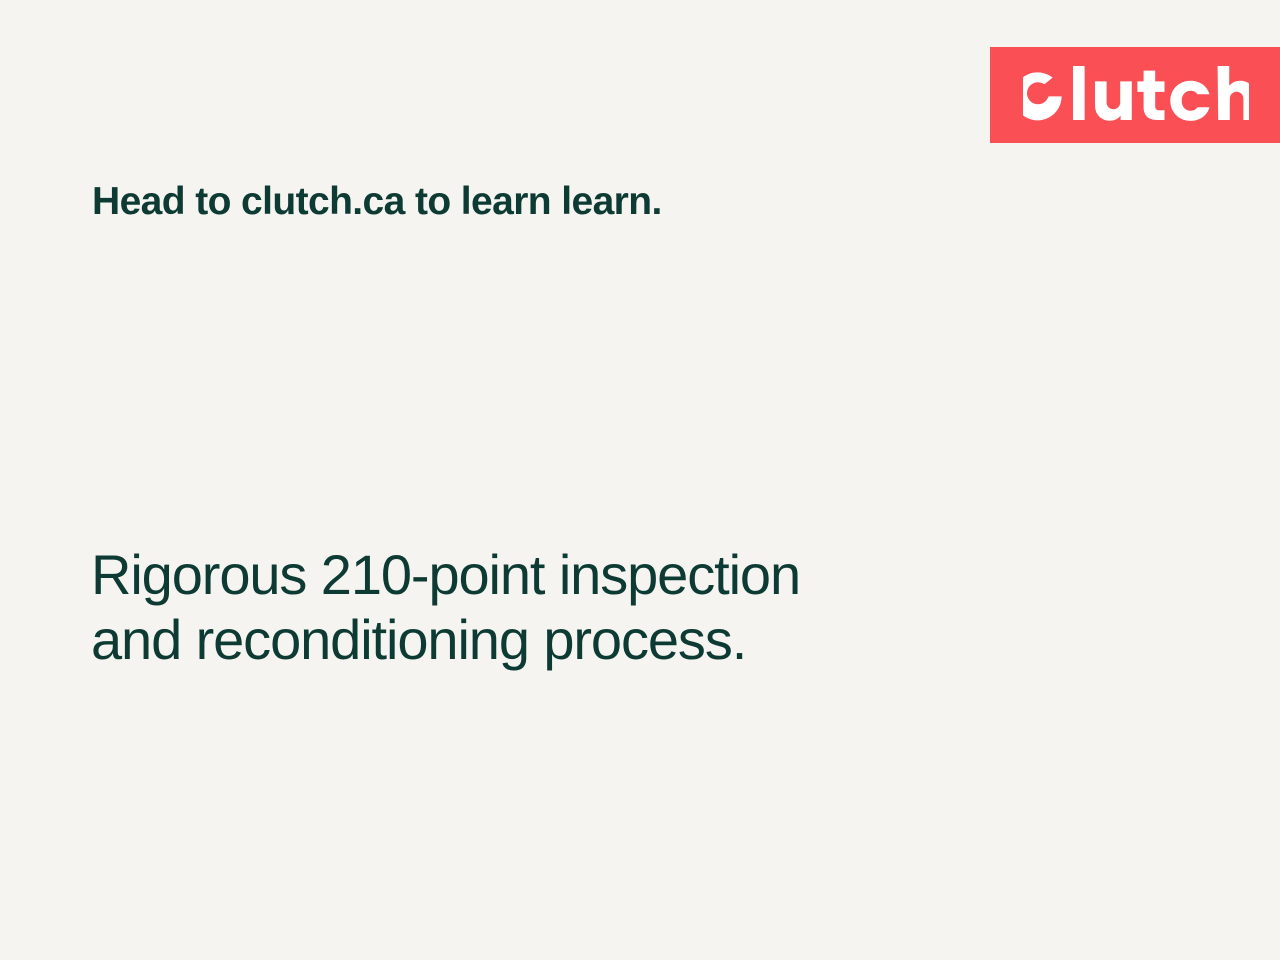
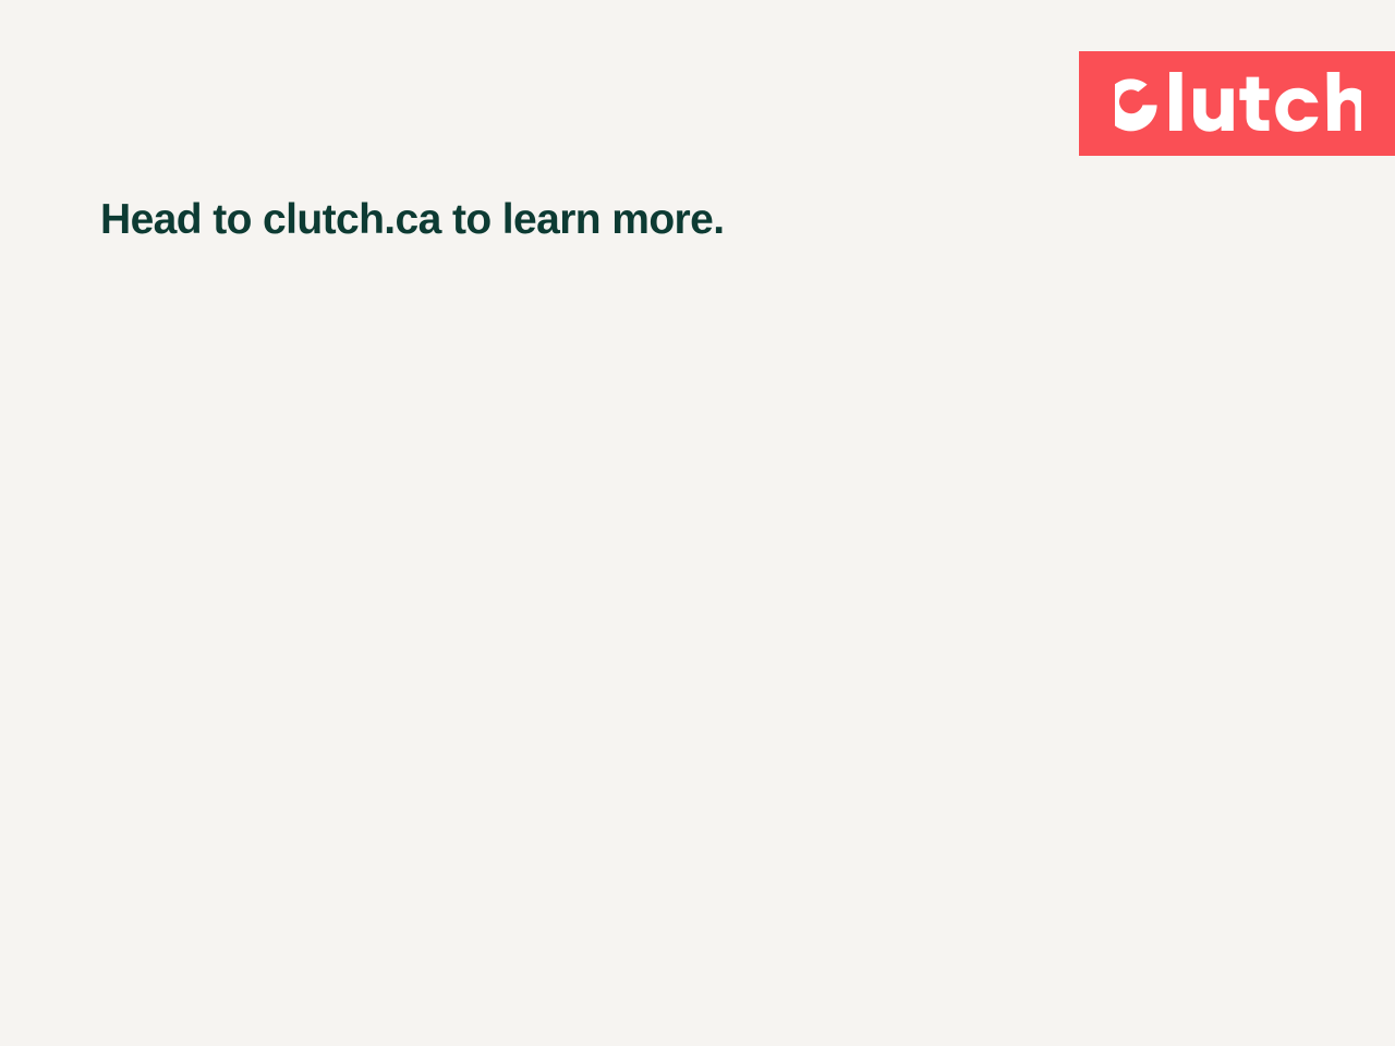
- Head to clutch.ca to learn learn.
+ Head to clutch.ca to learn more.
- Rigorous 210-point inspection
- and reconditioning process.
